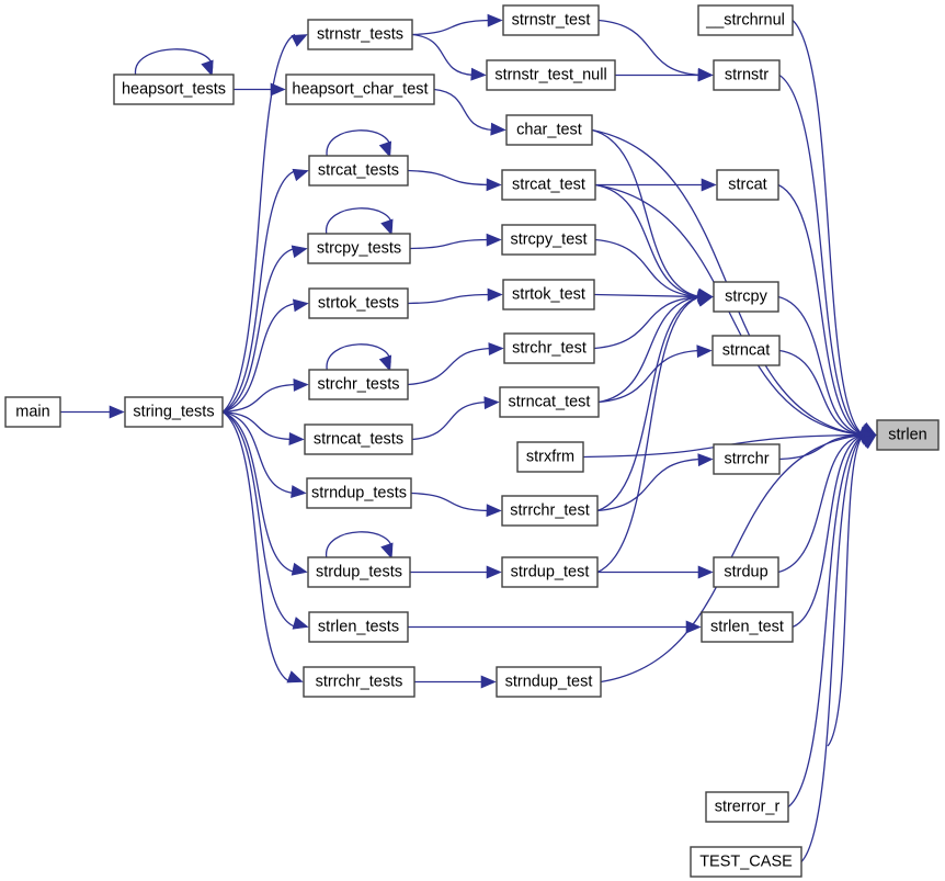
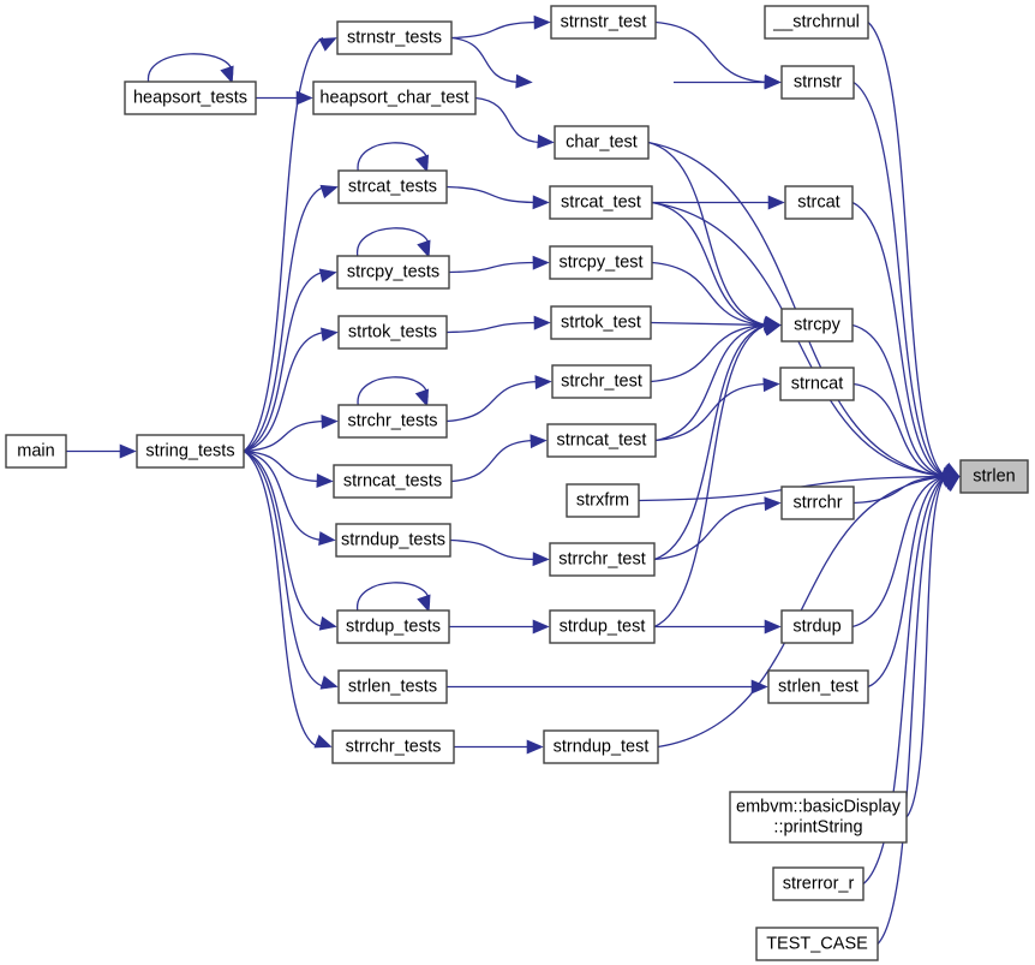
  main
  string_tests
  heapsort_tests
  heapsort_char_test
  strnstr_tests
  strcat_tests
  strcpy_tests
  strtok_tests
  strchr_tests
  strncat_tests
  strndup_tests
  strdup_tests
  strlen_tests
  strrchr_tests
  strnstr_test
- strnstr_test_null
  char_test
  strcat_test
  strcpy_test
  strtok_test
  strchr_test
  strncat_test
  strxfrm
  strrchr_test
  strdup_test
  strndup_test
  __strchrnul
  strnstr
  strcat
  strcpy
  strncat
  strrchr
  strdup
  strlen_test
+ embvm::basicDisplay ::printString
  strerror_r
  TEST_CASE
  strlen
